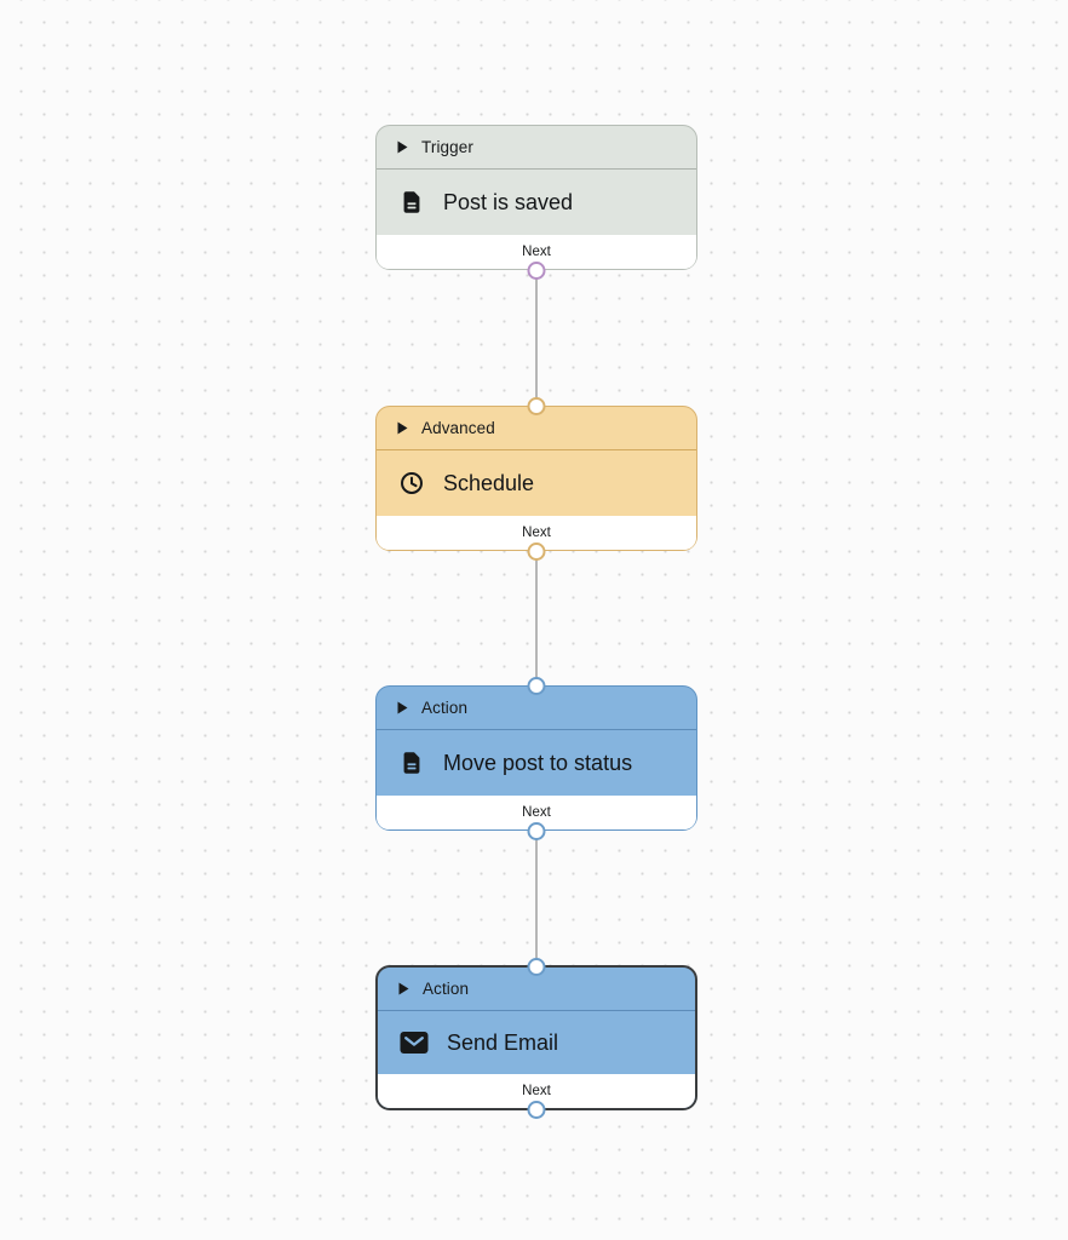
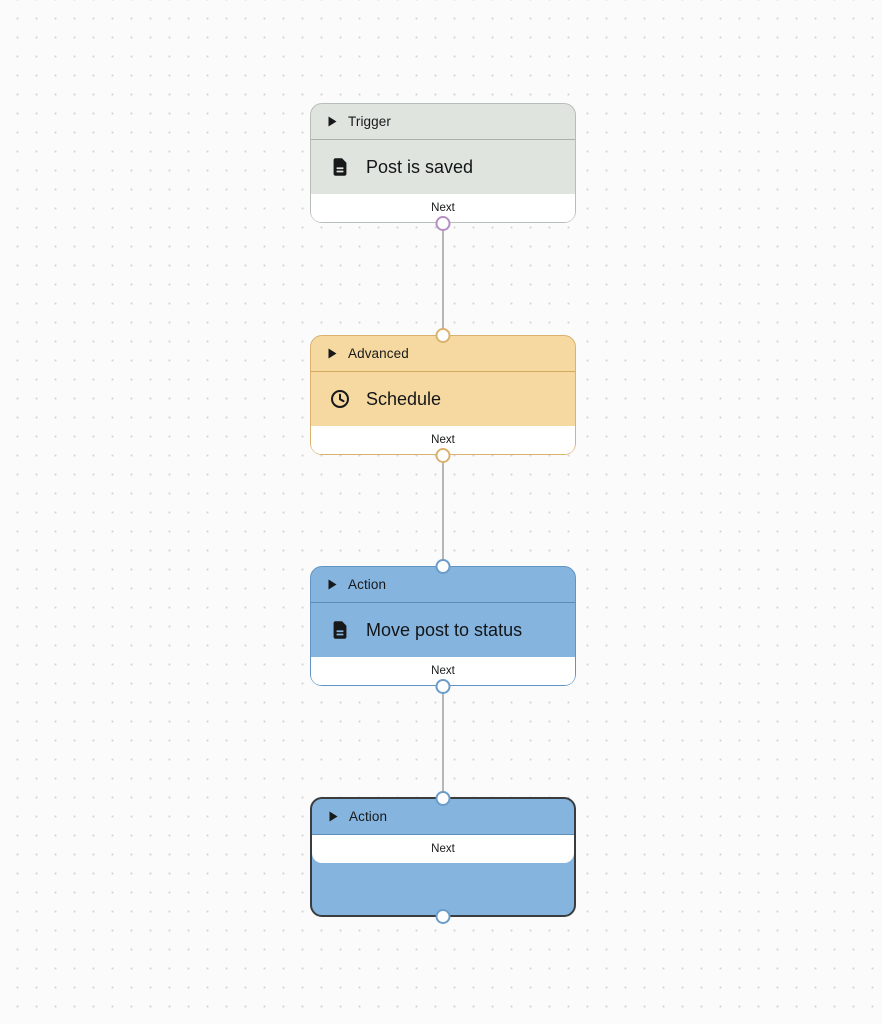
  Trigger
  Post is saved
  Next
  Advanced
  Schedule
  Next
  Action
  Move post to status
  Next
  Action
- Send Email
  Next
